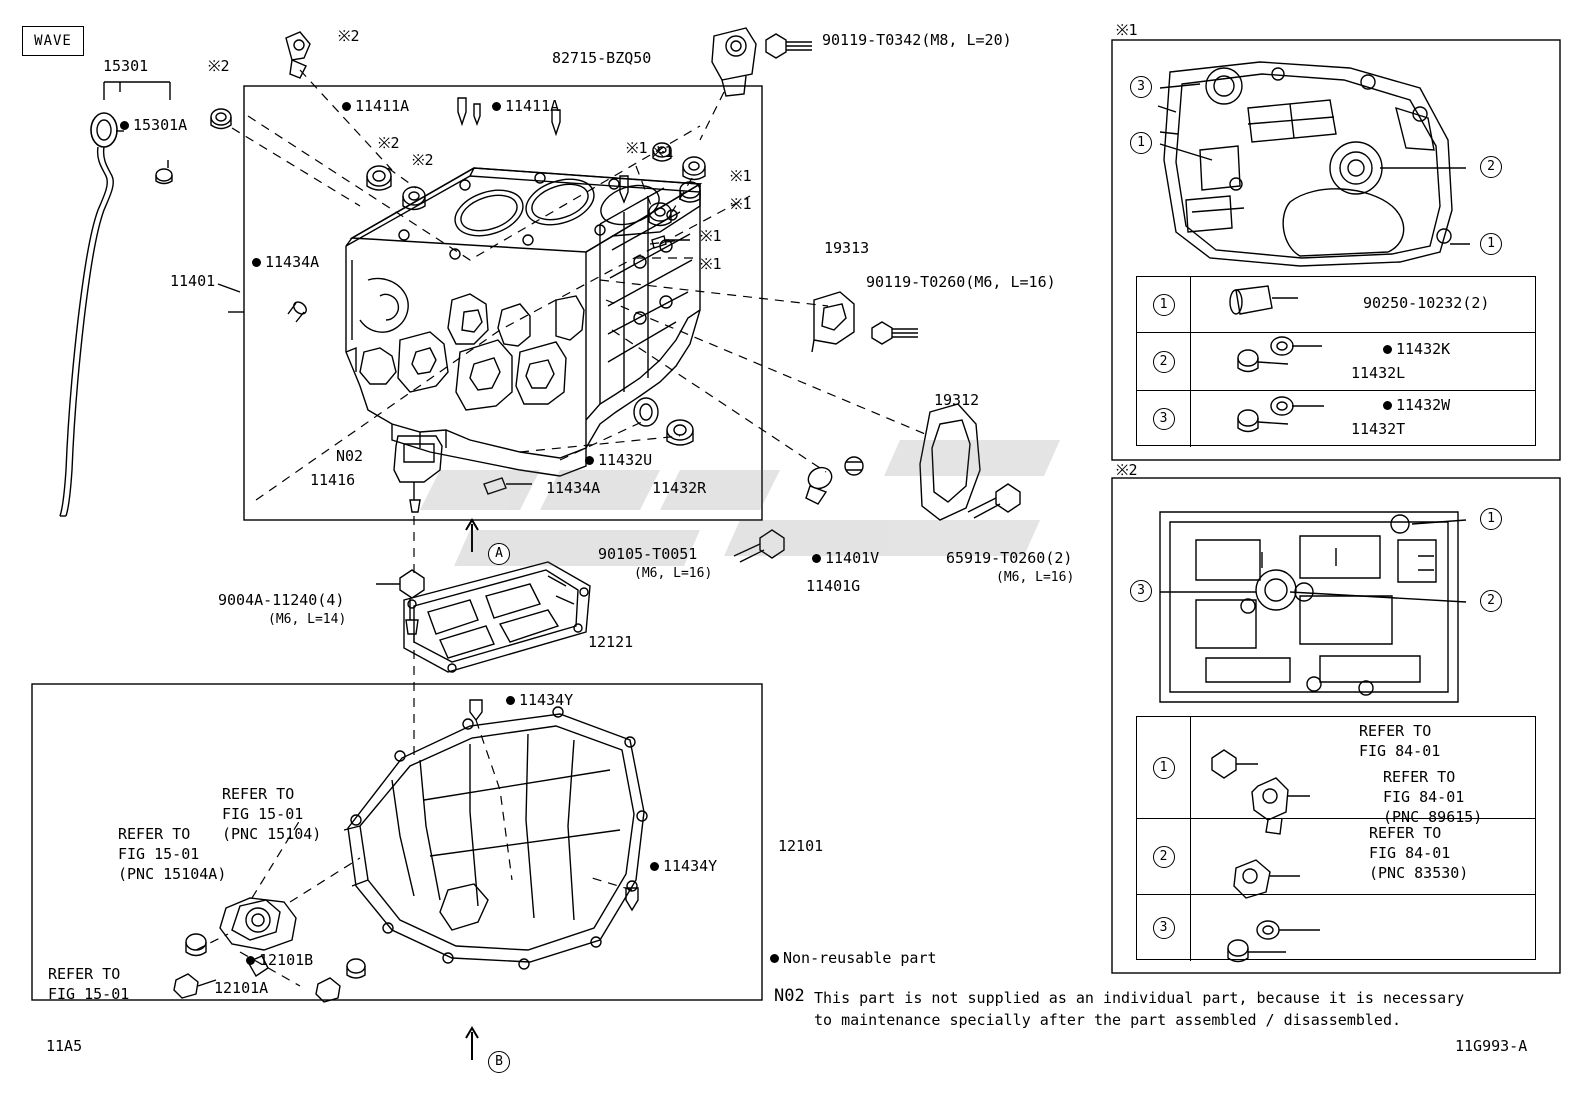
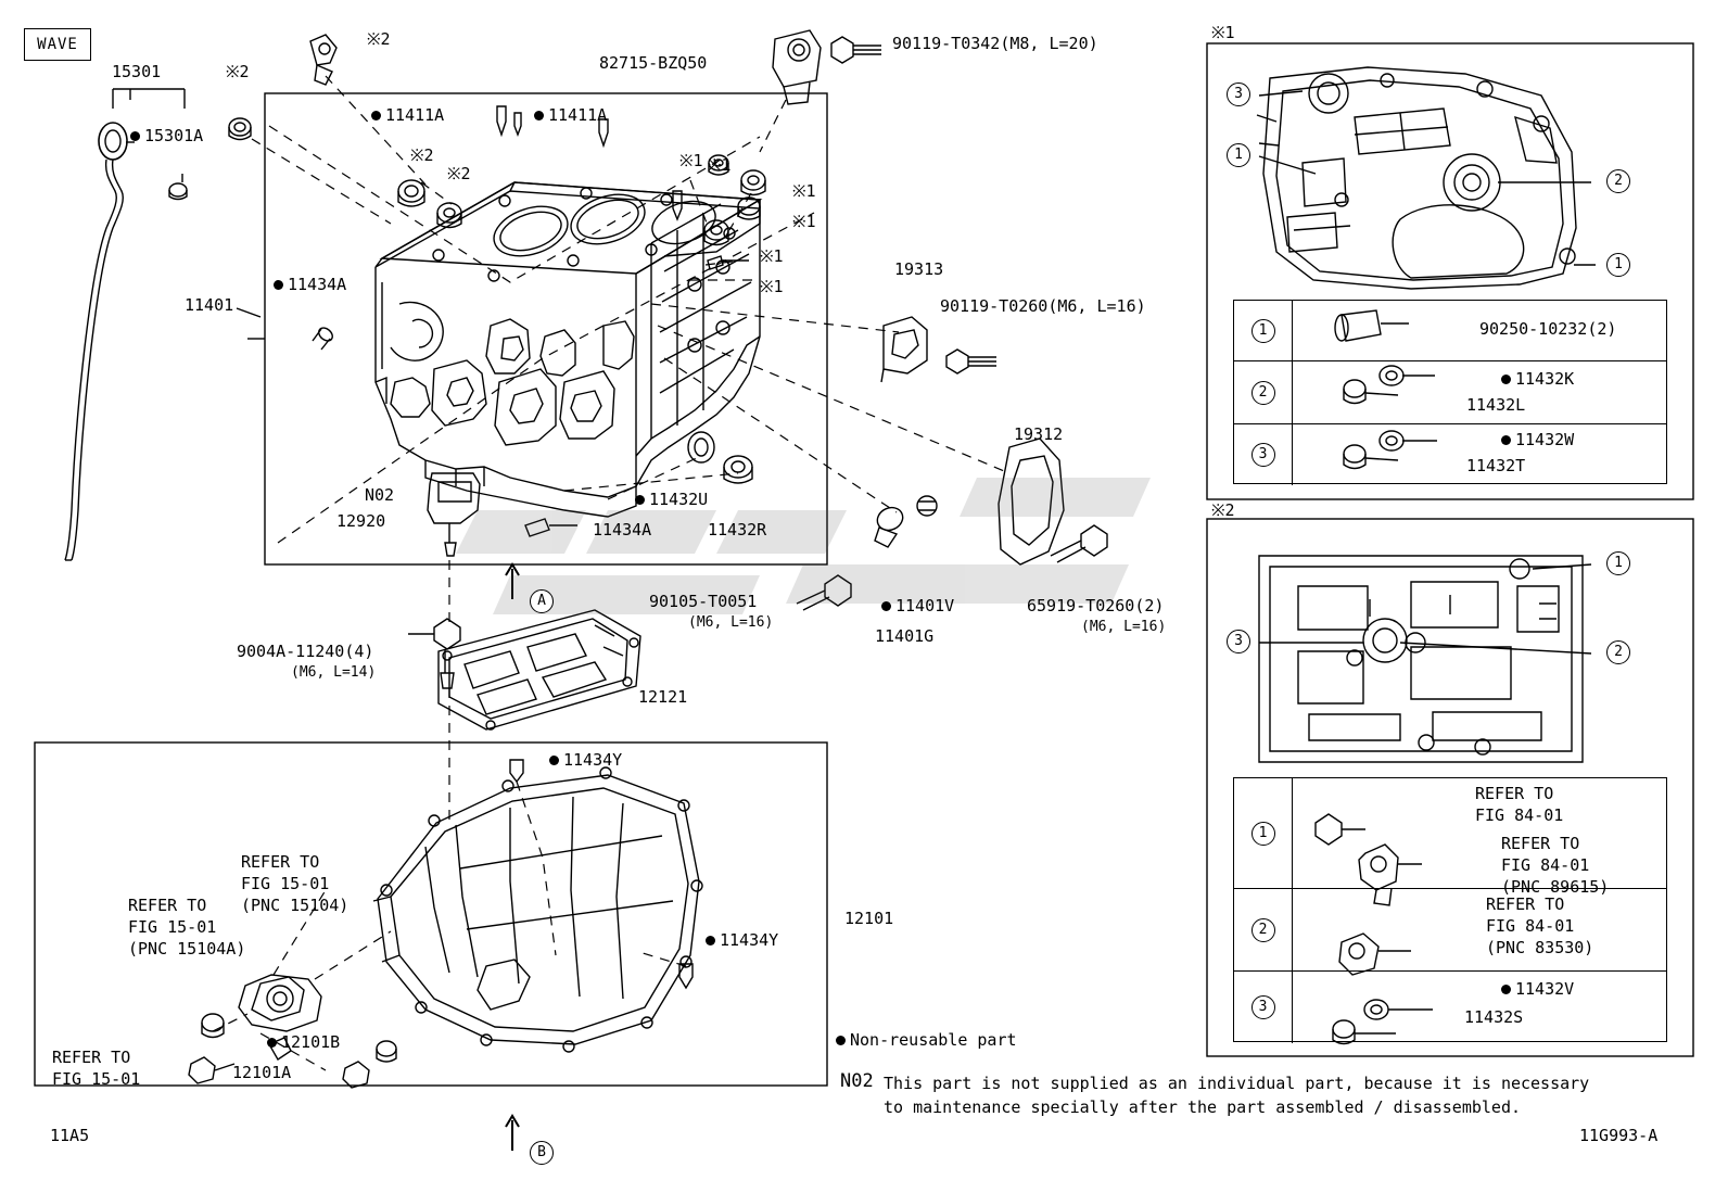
  WAVE
  15301
  15301A
  ※2
  ※2
  ※2
  ※2
  11401
  11434A
  11411A
  11411A
  82715-BZQ50
  90119-T0342(M8, L=20)
  ※1
  ※1
  ※1
  ※1
  ※1
  ※1
  19313
  90119-T0260(M6, L=16)
  19312
  65919-T0260(2)
  (M6, L=16)
  N02
- 11416
+ 12920
  11432U
  11434A
  11432R
  90105-T0051
  (M6, L=16)
  11401V
  11401G
  9004A-11240(4)
  (M6, L=14)
  12121
  11434Y
  11434Y
  12101
  12101B
  12101A
  REFER TO
  FIG 15-01
  (PNC 15104)
  REFER TO
  FIG 15-01
  (PNC 15104A)
  REFER TO
  FIG 15-01
  A
  B
  11A5
  11G993-A
  Non-reusable part
  N02
  This part is not supplied as an individual part, because it is necessary
  to maintenance specially after the part assembled / disassembled.
  ※1
  3
  1
  2
  1
  1
  90250-10232(2)
  2
  11432K
  11432L
  3
  11432W
  11432T
  ※2
  1
  3
  2
  1
  REFER TO
  FIG 84-01
  REFER TO
  FIG 84-01
  (PNC 89615)
  2
  REFER TO
  FIG 84-01
  (PNC 83530)
  3
+ 11432V
+ 11432S
